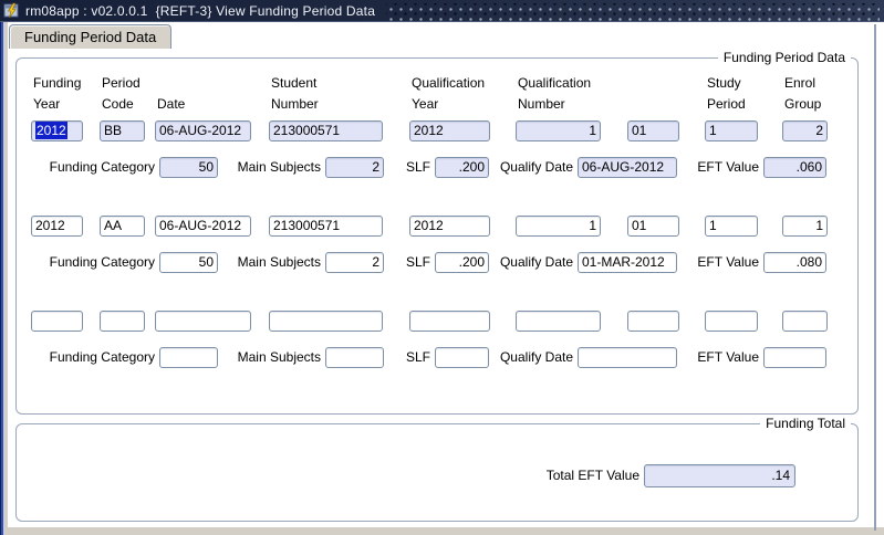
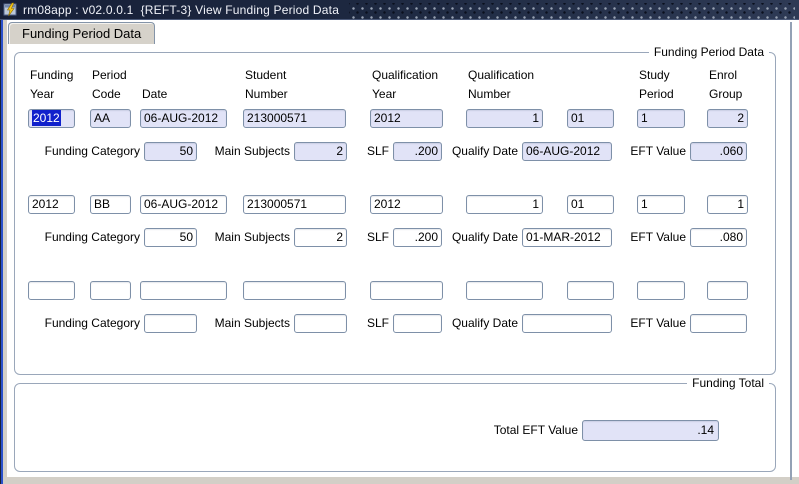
  rm08app : v02.0.0.1 {REFT-3} View Funding Period Data
  Funding Period Data
  Funding Period Data
  Funding
  Year
  Period
  Code
  Date
  Student
  Number
  Qualification
  Year
  Qualification
  Number
  Study
  Period
  Enrol
  Group
  2012
- BB
+ AA
  06-AUG-2012
  213000571
  2012
  1
  01
  1
  2
  Funding Category
  50
  Main Subjects
  2
  SLF
  .200
  Qualify Date
  06-AUG-2012
  EFT Value
  .060
  2012
- AA
+ BB
  06-AUG-2012
  213000571
  2012
  1
  01
  1
  1
  Funding Category
  50
  Main Subjects
  2
  SLF
  .200
  Qualify Date
  01-MAR-2012
  EFT Value
  .080
  Funding Category
  Main Subjects
  SLF
  Qualify Date
  EFT Value
  Funding Total
  Total EFT Value
  .14
